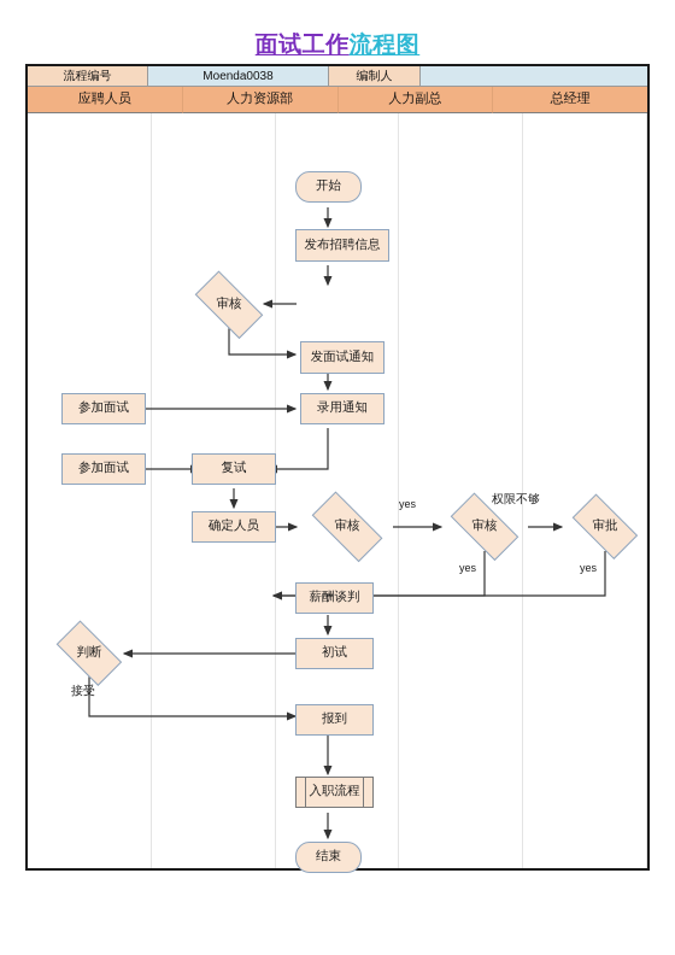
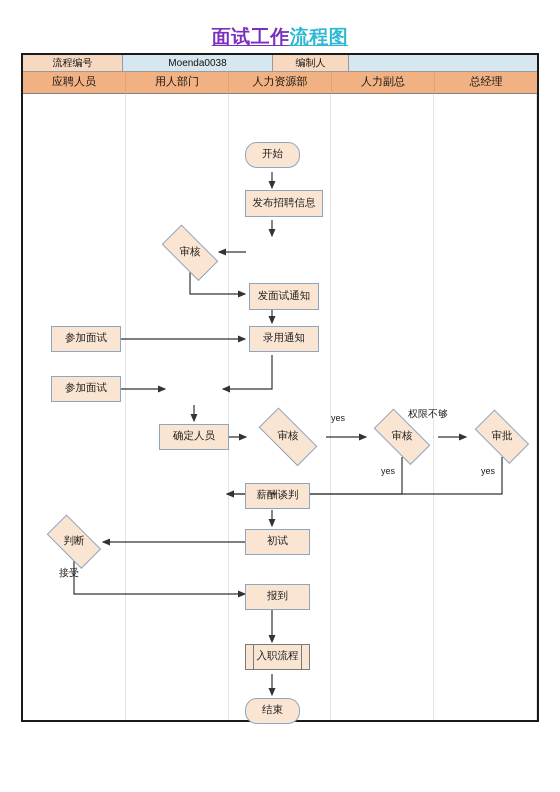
  面试工作流程图
  流程编号
  Moenda0038
  编制人
  应聘人员
+ 用人部门
  人力资源部
  人力副总
  总经理
  开始
  发布招聘信息
  审核
  发面试通知
  参加面试
  录用通知
  参加面试
- 复试
  确定人员
  审核
  审核
  审批
  薪酬谈判
  初试
  判断
  报到
  入职流程
  结束
  yes
  权限不够
  yes
  yes
  接受
